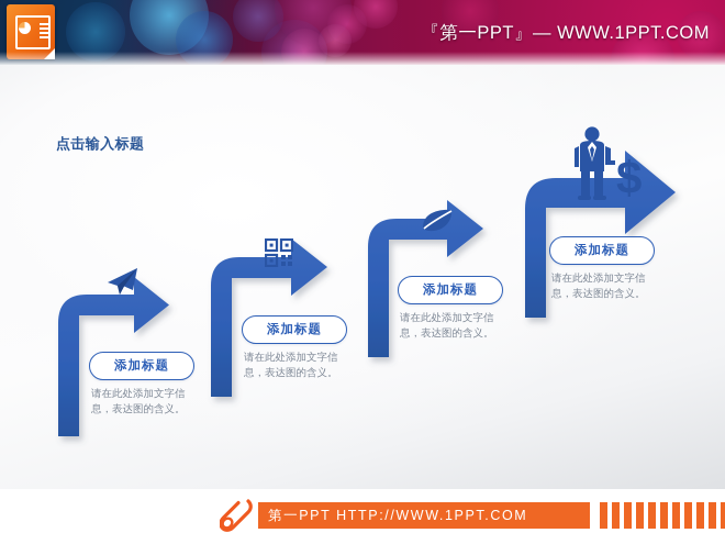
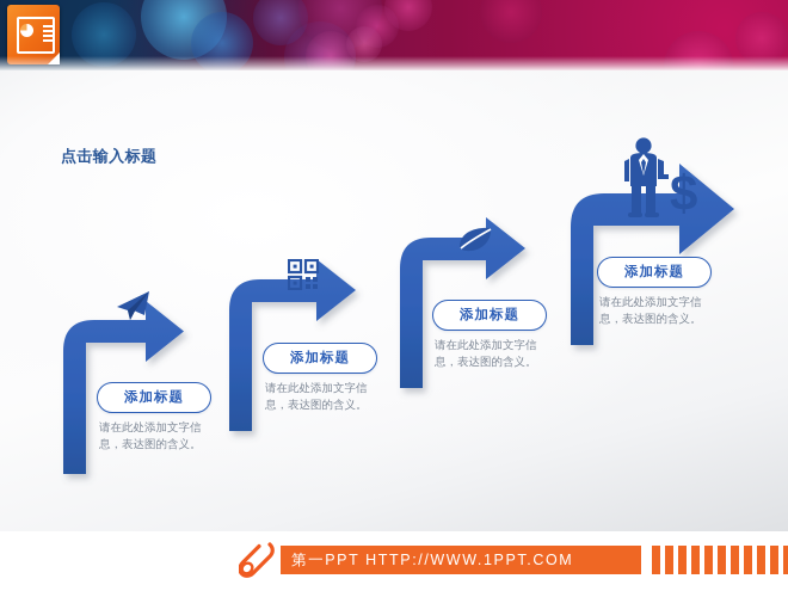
- 『第一PPT』— WWW.1PPT.COM
  点击输入标题
  $
  添加标题
  请在此处添加文字信息，表达图的含义。
  添加标题
  请在此处添加文字信息，表达图的含义。
  添加标题
  请在此处添加文字信息，表达图的含义。
  添加标题
  请在此处添加文字信息，表达图的含义。
  第一PPT HTTP://WWW.1PPT.COM
